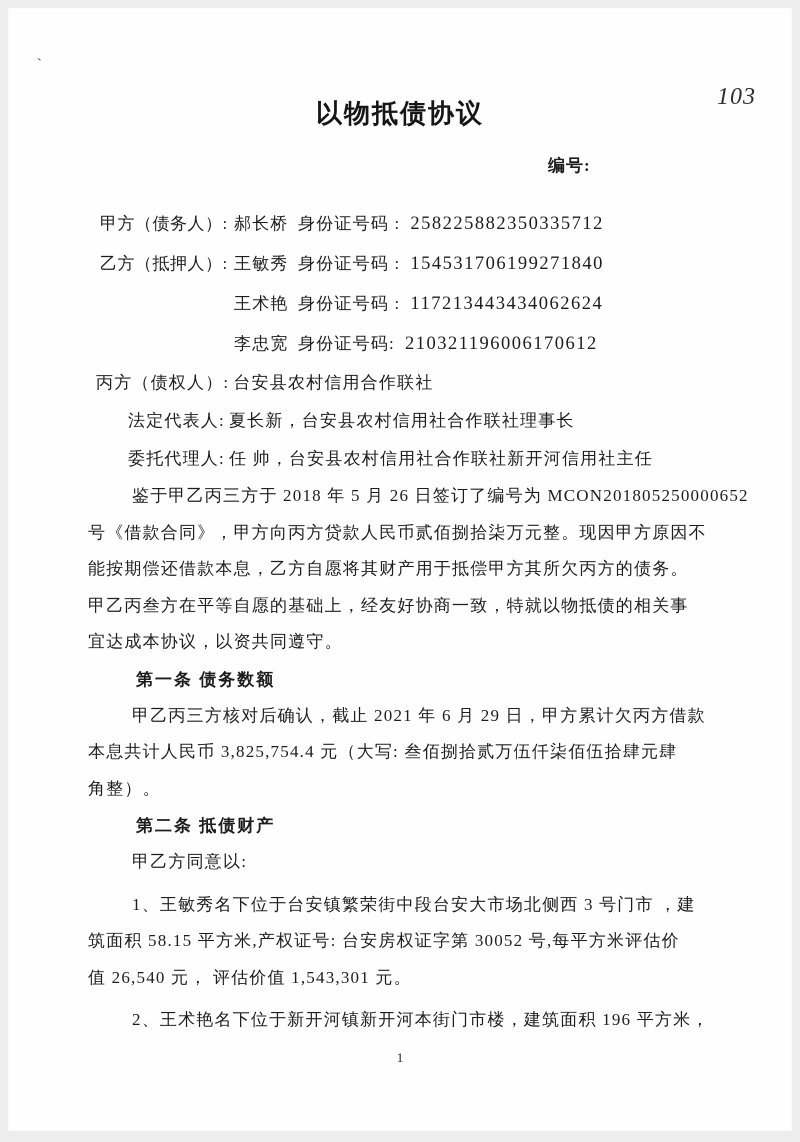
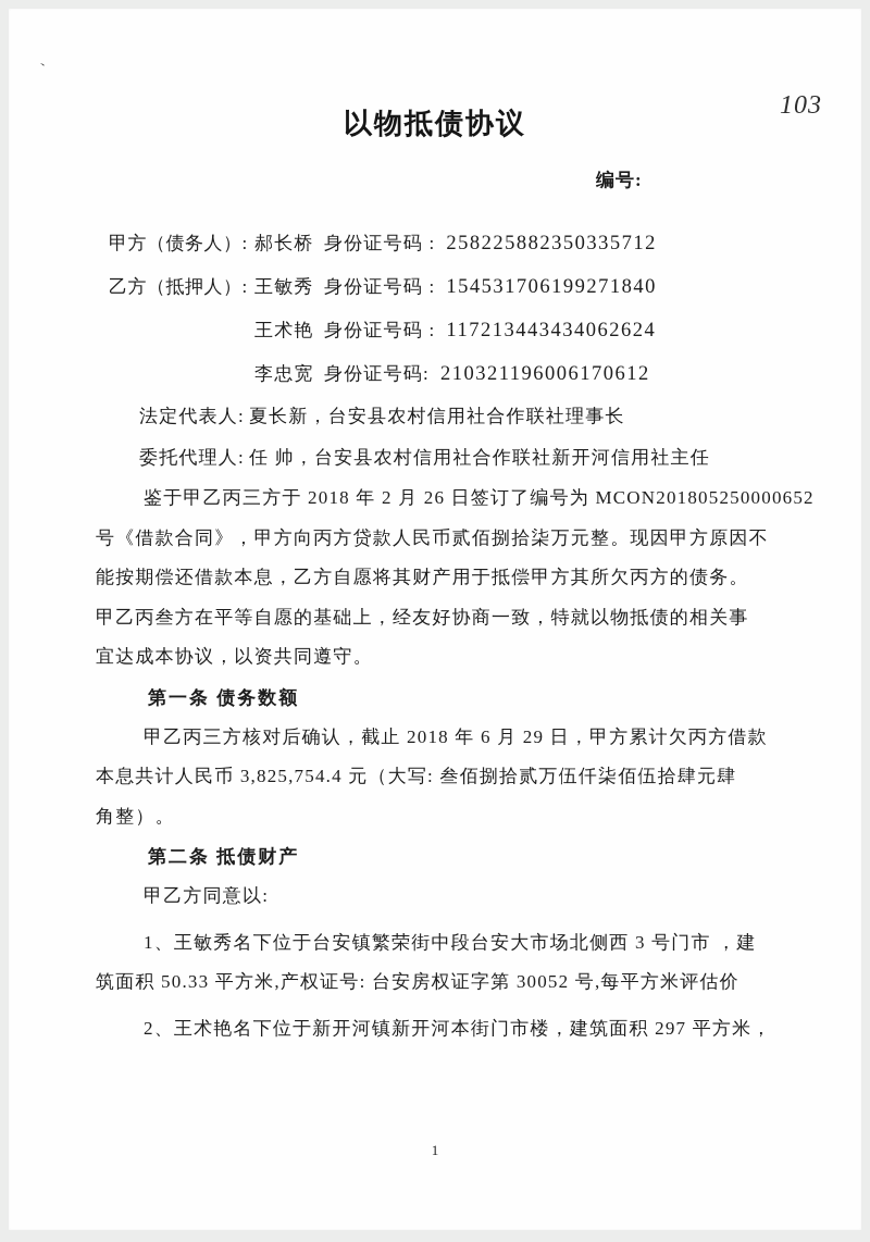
  103
  以物抵债协议
  编号:
  甲方（债务人）: 郝长桥 身份证号码 : 258225882350335712
  乙方（抵押人）: 王敏秀 身份证号码 : 154531706199271840
  王术艳 身份证号码 : 117213443434062624
  李忠宽 身份证号码: 210321196006170612
- 丙方（债权人）: 台安县农村信用合作联社
  法定代表人: 夏长新，台安县农村信用社合作联社理事长
  委托代理人: 任 帅，台安县农村信用社合作联社新开河信用社主任
- 鉴于甲乙丙三方于 2018 年 5 月 26 日签订了编号为 MCON201805250000652
+ 鉴于甲乙丙三方于 2018 年 2 月 26 日签订了编号为 MCON201805250000652
  号《借款合同》，甲方向丙方贷款人民币贰佰捌拾柒万元整。现因甲方原因不
  能按期偿还借款本息，乙方自愿将其财产用于抵偿甲方其所欠丙方的债务。
  甲乙丙叁方在平等自愿的基础上，经友好协商一致，特就以物抵债的相关事
  宜达成本协议，以资共同遵守。
  第一条 债务数额
- 甲乙丙三方核对后确认，截止 2021 年 6 月 29 日，甲方累计欠丙方借款
+ 甲乙丙三方核对后确认，截止 2018 年 6 月 29 日，甲方累计欠丙方借款
  本息共计人民币 3,825,754.4 元（大写: 叁佰捌拾贰万伍仟柒佰伍拾肆元肆
  角整）。
  第二条 抵债财产
  甲乙方同意以:
  1、王敏秀名下位于台安镇繁荣街中段台安大市场北侧西 3 号门市 ，建
- 筑面积 58.15 平方米,产权证号: 台安房权证字第 30052 号,每平方米评估价
+ 筑面积 50.33 平方米,产权证号: 台安房权证字第 30052 号,每平方米评估价
- 值 26,540 元， 评估价值 1,543,301 元。
- 2、王术艳名下位于新开河镇新开河本街门市楼，建筑面积 196 平方米，
+ 2、王术艳名下位于新开河镇新开河本街门市楼，建筑面积 297 平方米，
  1
